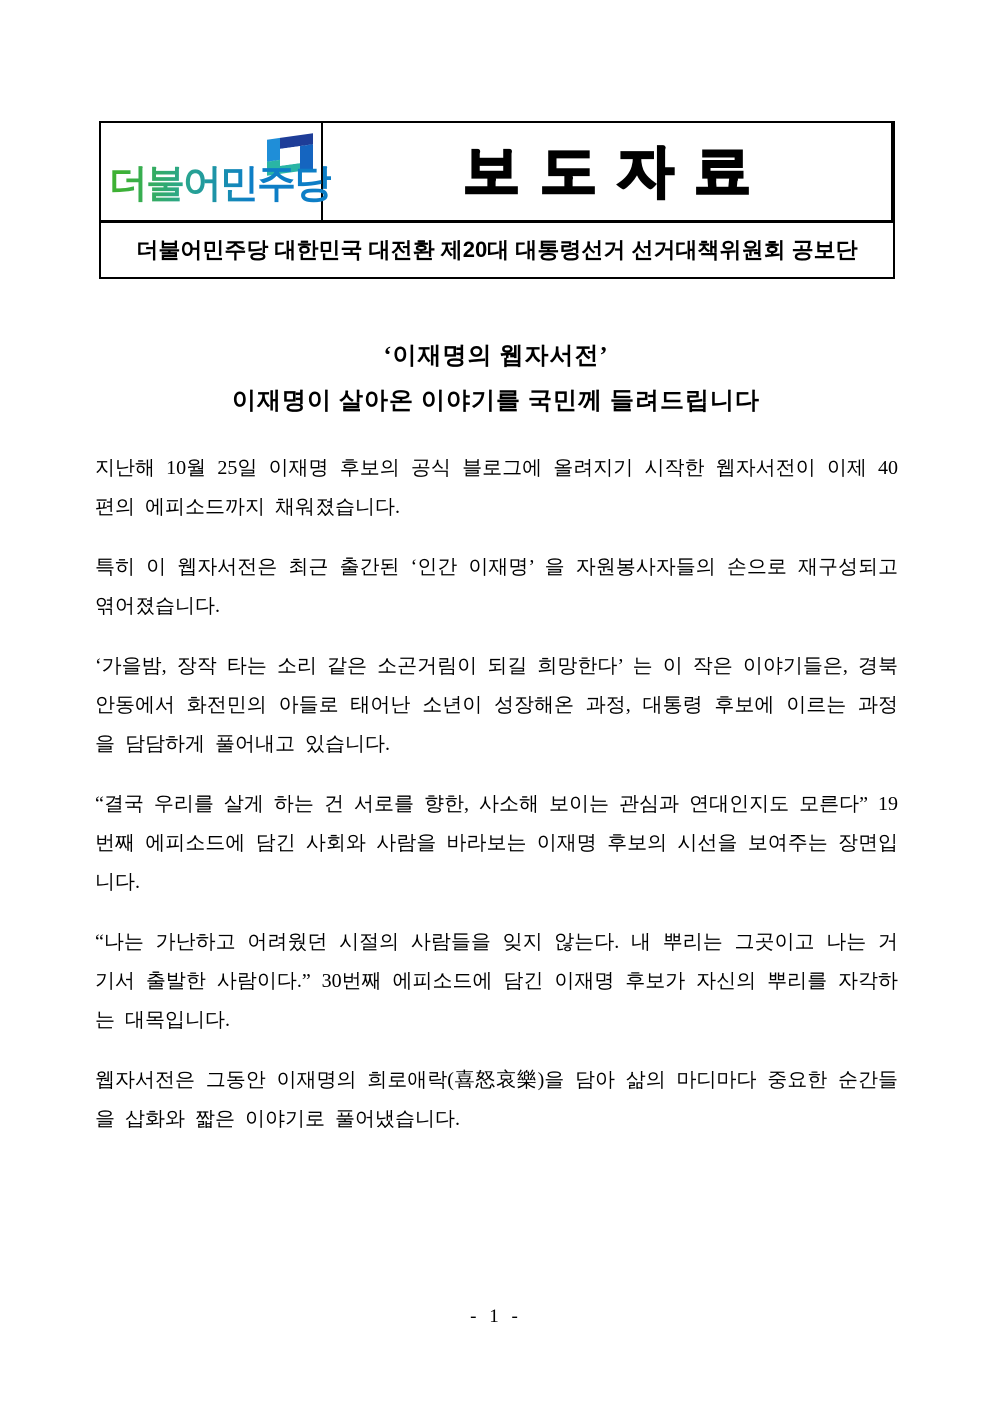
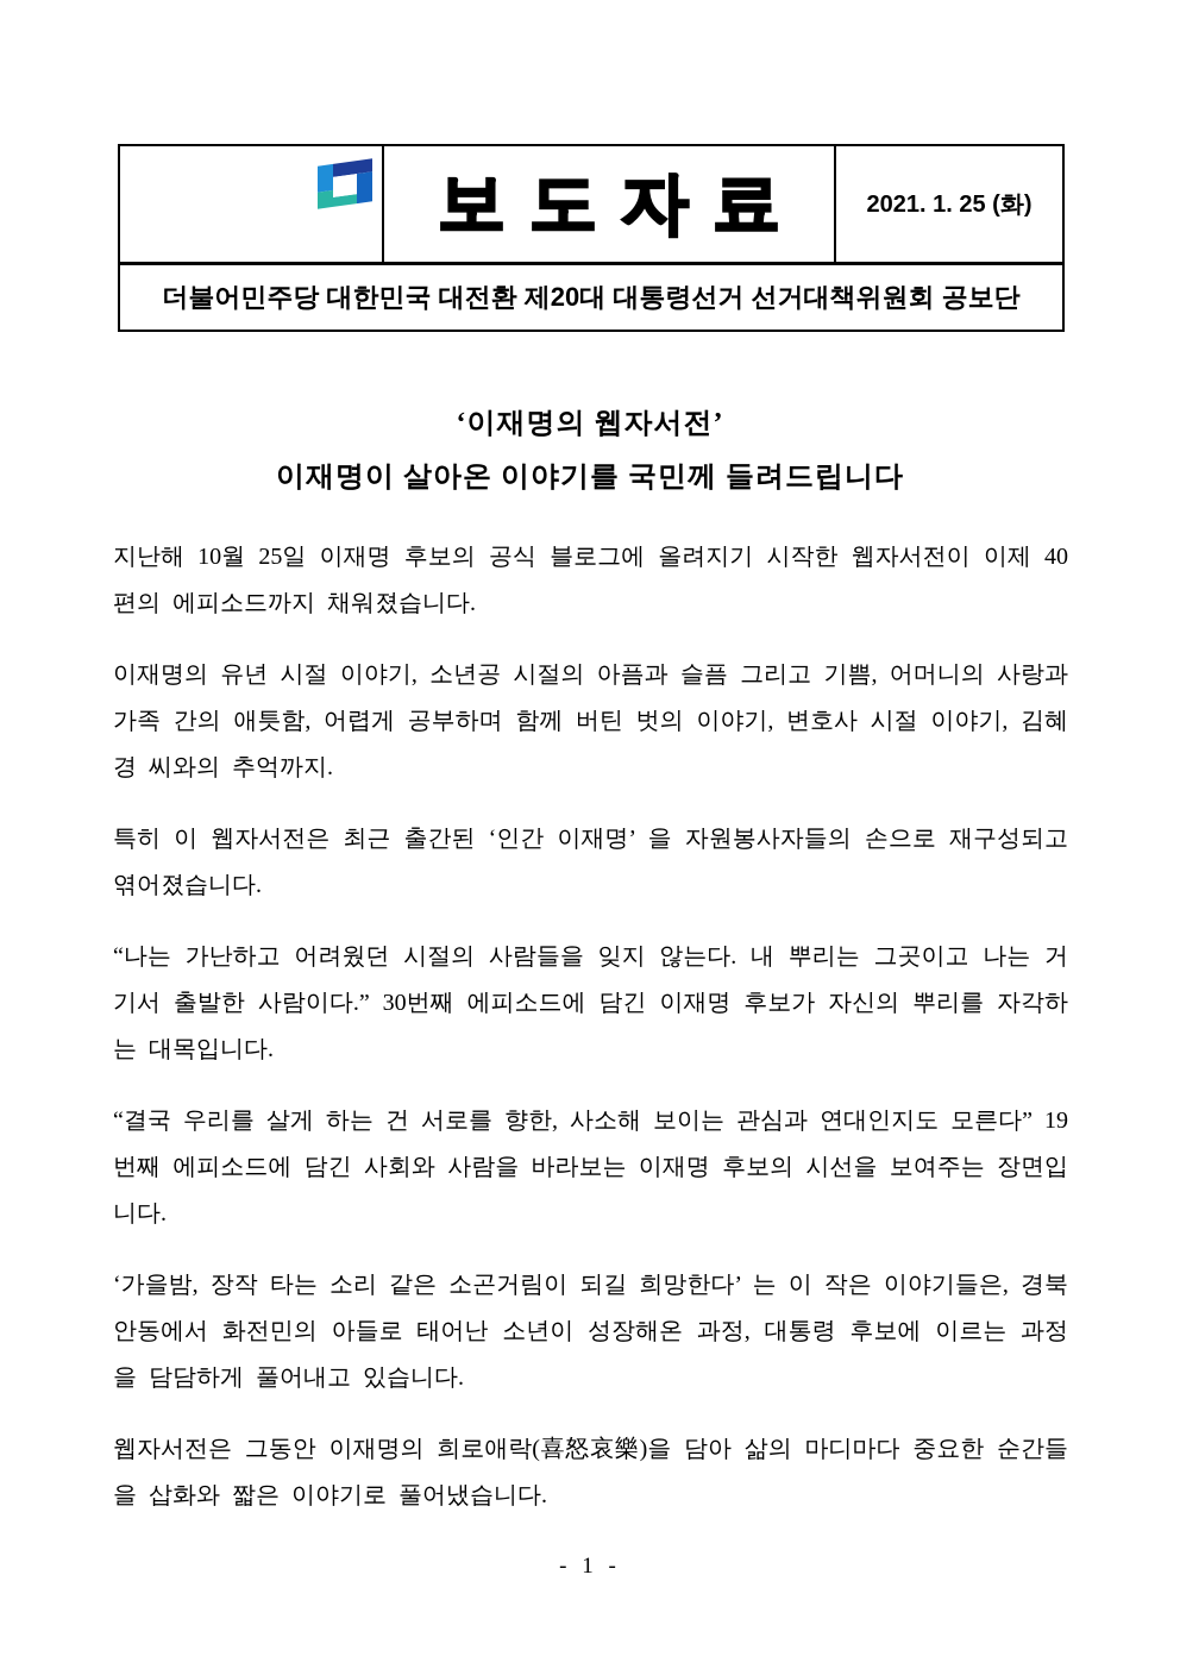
- 더불어민주당
  보도자료
+ 2021. 1. 25 (화)
  더불어민주당 대한민국 대전환 제20대 대통령선거 선거대책위원회 공보단
  ‘이재명의 웹자서전’
  이재명이 살아온 이야기를 국민께 들려드립니다
  지난해 10월 25일 이재명 후보의 공식 블로그에 올려지기 시작한 웹자서전이 이제 40편의 에피소드까지 채워졌습니다.
+ 이재명의 유년 시절 이야기, 소년공 시절의 아픔과 슬픔 그리고 기쁨, 어머니의 사랑과 가족 간의 애틋함, 어렵게 공부하며 함께 버틴 벗의 이야기, 변호사 시절 이야기, 김혜경 씨와의 추억까지.
  특히 이 웹자서전은 최근 출간된 ‘인간 이재명’ 을 자원봉사자들의 손으로 재구성되고 엮어졌습니다.
- ‘가을밤, 장작 타는 소리 같은 소곤거림이 되길 희망한다’ 는 이 작은 이야기들은, 경북 안동에서 화전민의 아들로 태어난 소년이 성장해온 과정, 대통령 후보에 이르는 과정을 담담하게 풀어내고 있습니다.
+ “나는 가난하고 어려웠던 시절의 사람들을 잊지 않는다. 내 뿌리는 그곳이고 나는 거기서 출발한 사람이다.” 30번째 에피소드에 담긴 이재명 후보가 자신의 뿌리를 자각하는 대목입니다.
  “결국 우리를 살게 하는 건 서로를 향한, 사소해 보이는 관심과 연대인지도 모른다” 19번째 에피소드에 담긴 사회와 사람을 바라보는 이재명 후보의 시선을 보여주는 장면입니다.
- “나는 가난하고 어려웠던 시절의 사람들을 잊지 않는다. 내 뿌리는 그곳이고 나는 거기서 출발한 사람이다.” 30번째 에피소드에 담긴 이재명 후보가 자신의 뿌리를 자각하는 대목입니다.
+ ‘가을밤, 장작 타는 소리 같은 소곤거림이 되길 희망한다’ 는 이 작은 이야기들은, 경북 안동에서 화전민의 아들로 태어난 소년이 성장해온 과정, 대통령 후보에 이르는 과정을 담담하게 풀어내고 있습니다.
  웹자서전은 그동안 이재명의 희로애락(喜怒哀樂)을 담아 삶의 마디마다 중요한 순간들을 삽화와 짧은 이야기로 풀어냈습니다.
  - 1 -
